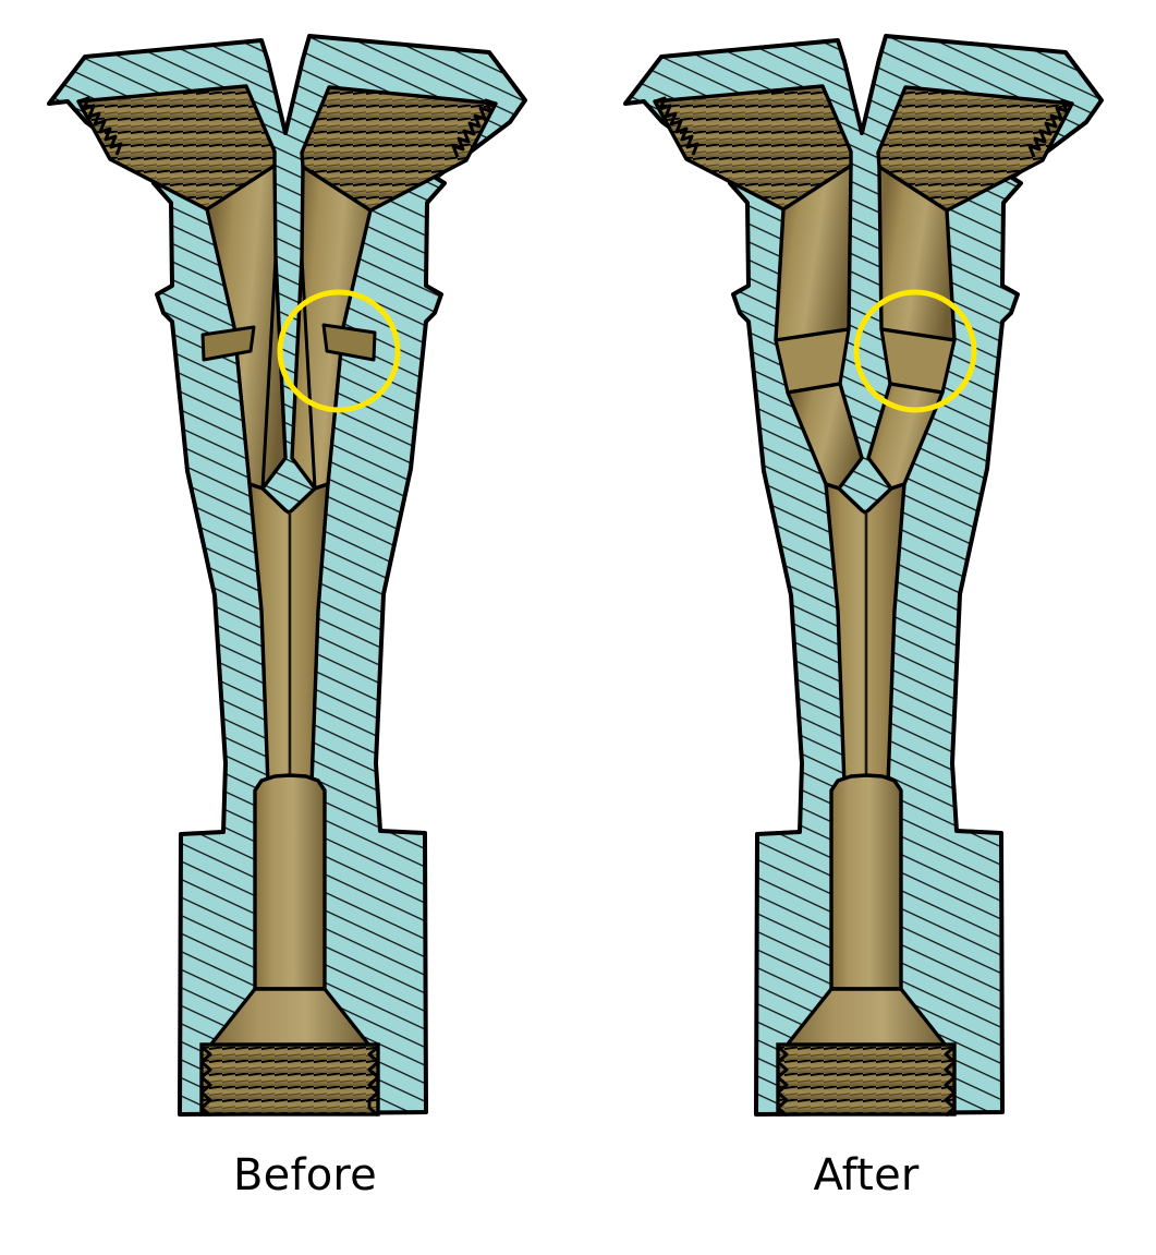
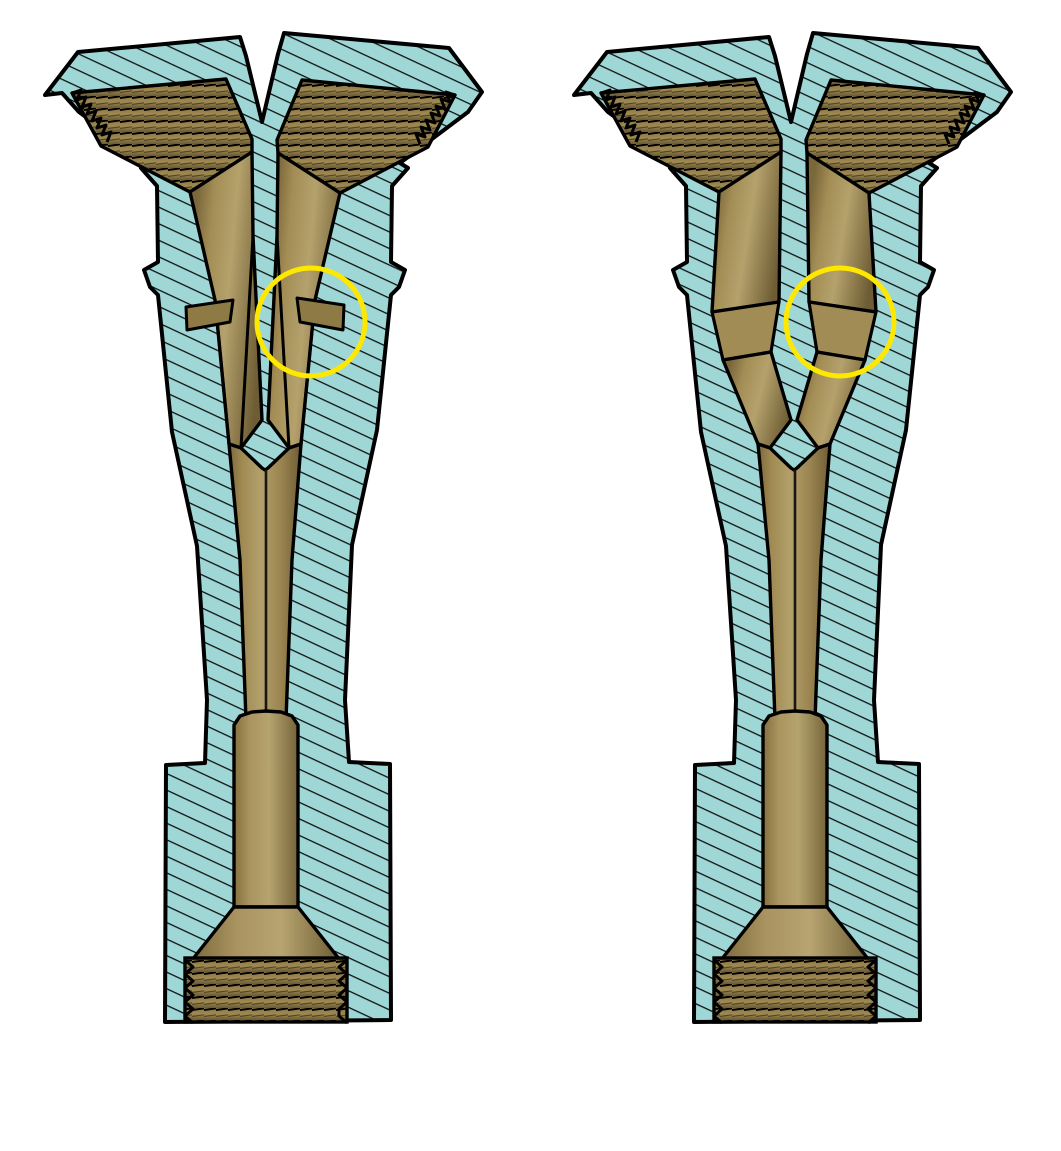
- Before
- After
